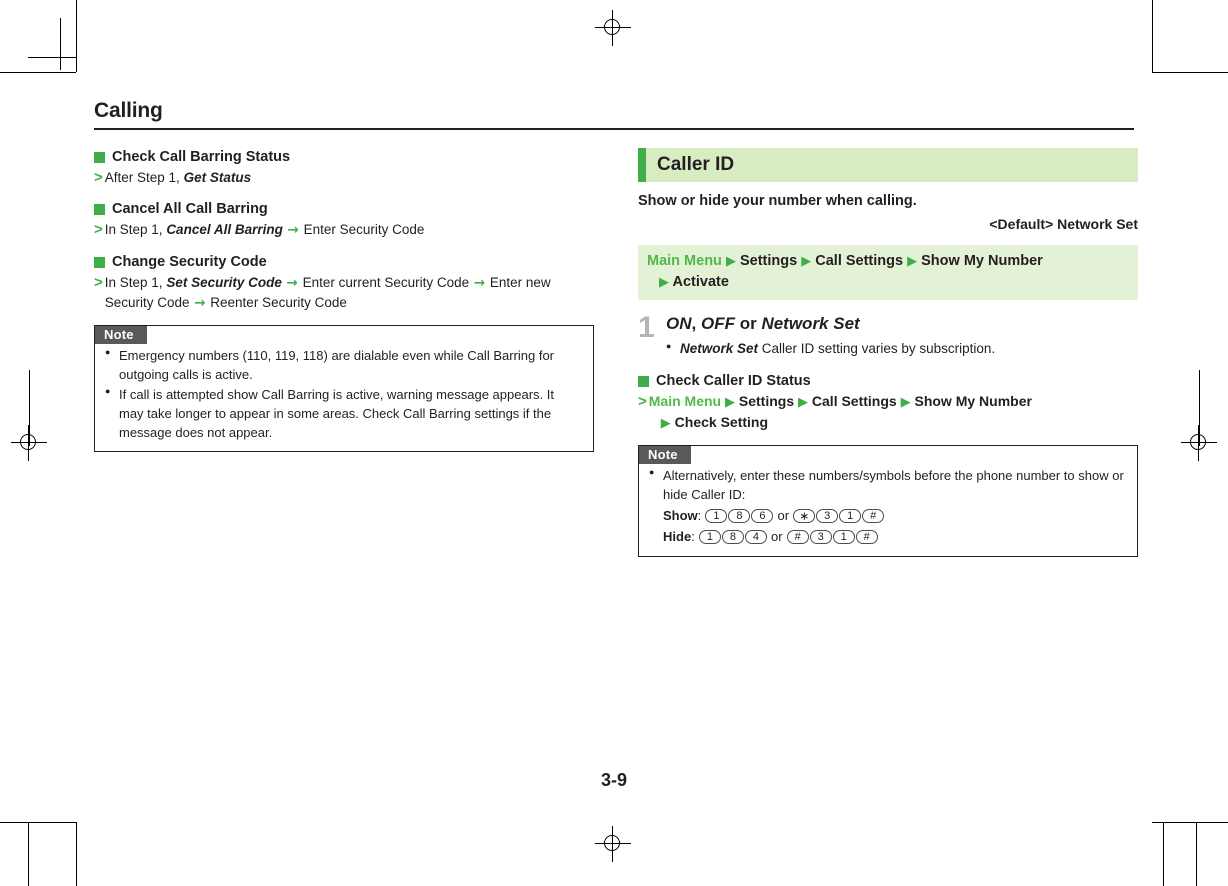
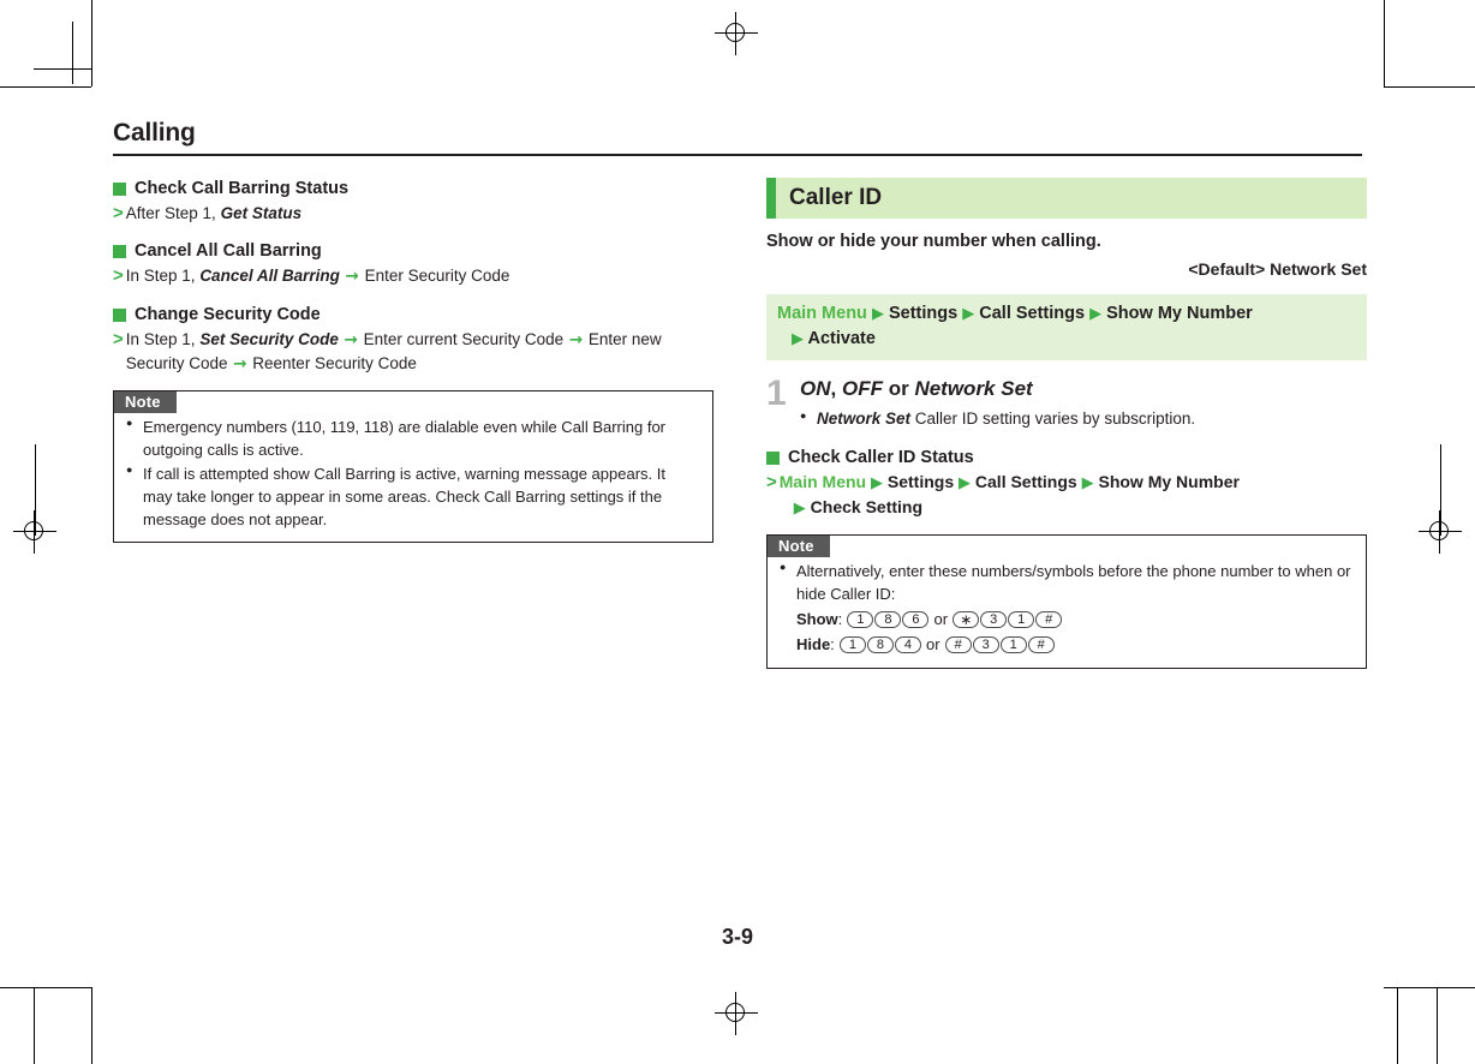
  Calling
  Check Call Barring Status
  >
  After Step 1, Get Status
  Cancel All Call Barring
  >
  In Step 1, Cancel All Barring → Enter Security Code
  Change Security Code
  >
  In Step 1, Set Security Code → Enter current Security Code → Enter new Security Code → Reenter Security Code
  Note
  Emergency numbers (110, 119, 118) are dialable even while Call Barring for outgoing calls is active.
  If call is attempted show Call Barring is active, warning message appears. It may take longer to appear in some areas. Check Call Barring settings if the message does not appear.
  Caller ID
  Show or hide your number when calling.
  <Default> Network Set
  Main Menu ▶ Settings ▶ Call Settings ▶ Show My Number
  ▶ Activate
  1
  ON, OFF or Network Set
  Network Set Caller ID setting varies by subscription.
  Check Caller ID Status
  >
  Main Menu ▶ Settings ▶ Call Settings ▶ Show My Number
  ▶ Check Setting
  Note
- Alternatively, enter these numbers/symbols before the phone number to show or hide Caller ID:
+ Alternatively, enter these numbers/symbols before the phone number to when or hide Caller ID:
  Show: 1 8 6 or ∗ 3 1 #
  Hide: 1 8 4 or # 3 1 #
  3-9
